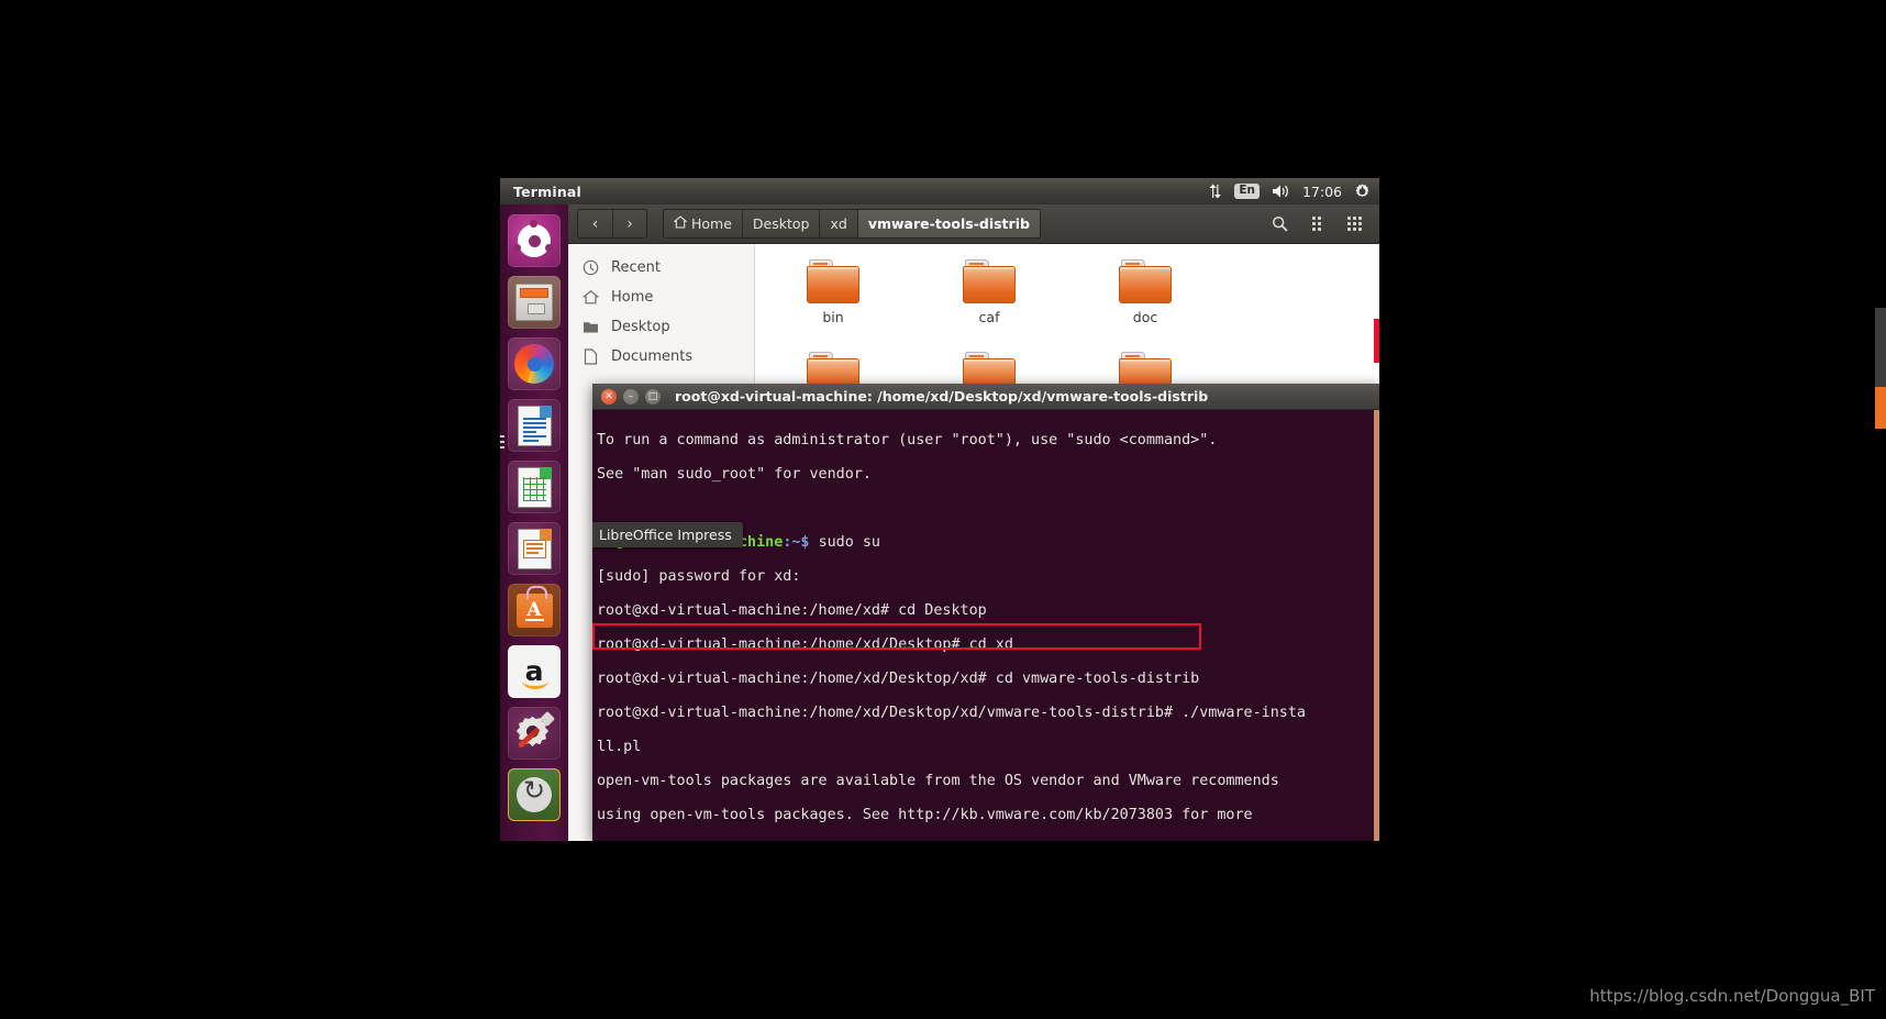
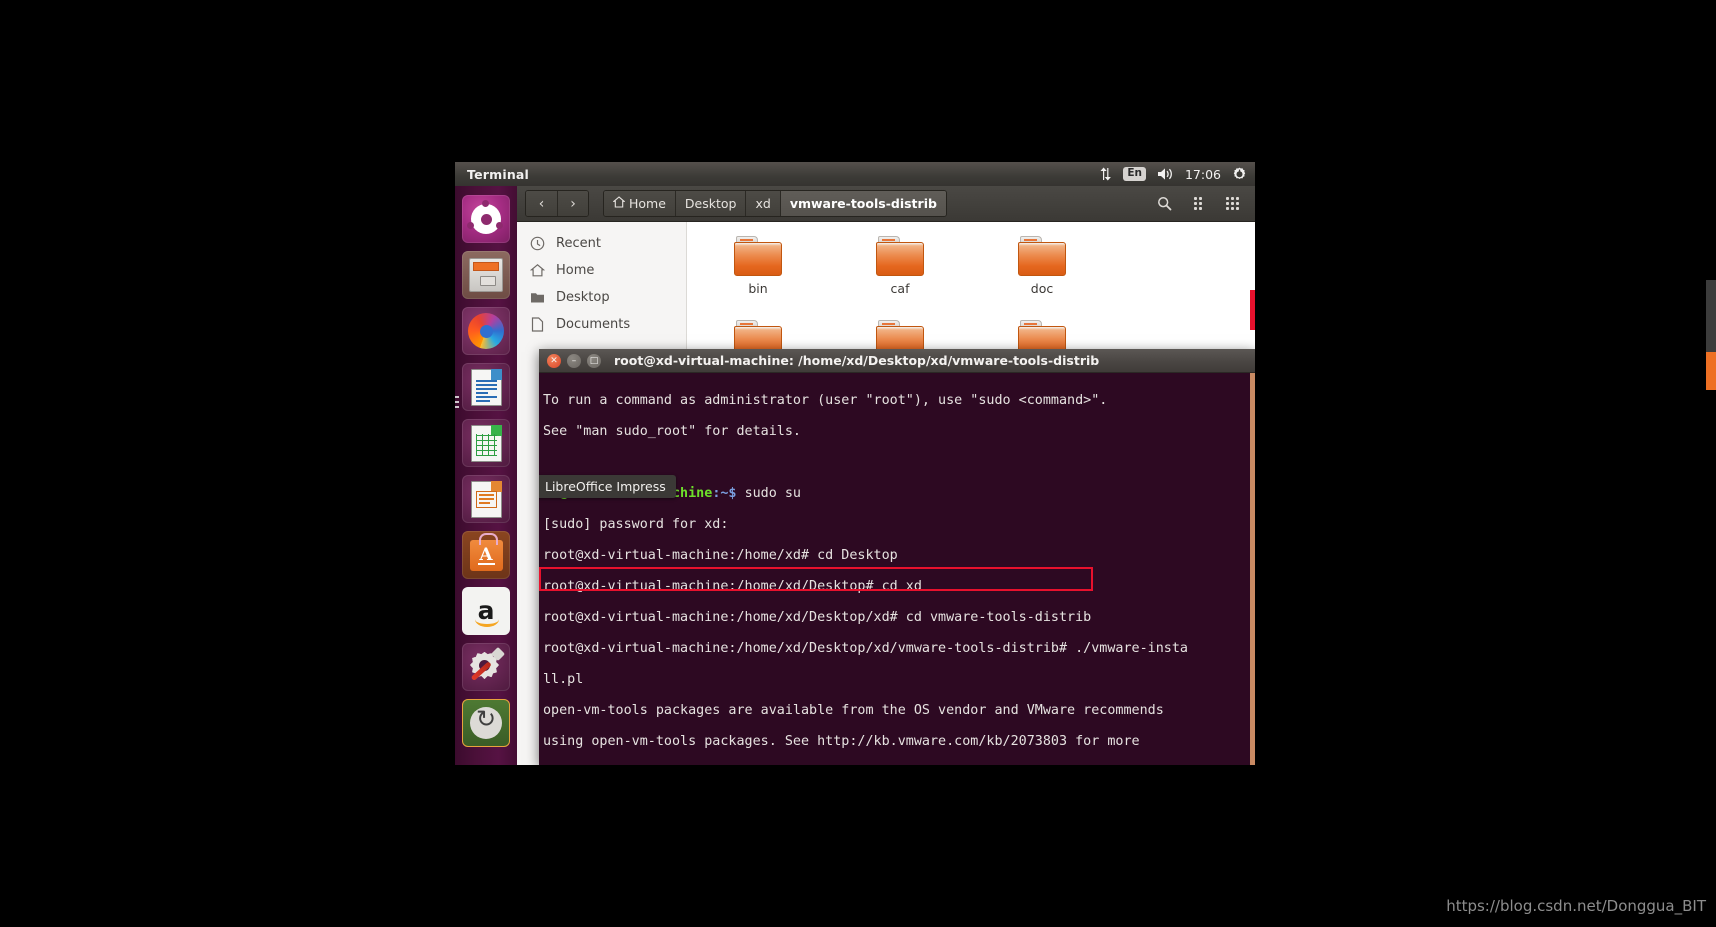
  Terminal
  En
  17:06
  A
  a
  ‹
  ›
  Home
  Desktop
  xd
  vmware-tools-distrib
  Recent
  Home
  Desktop
  Documents
  bin
  caf
  doc
  ✕
  –
  □
  root@xd-virtual-machine: /home/xd/Desktop/xd/vmware-tools-distrib
  To run a command as administrator (user "root"), use "sudo <command>".
- See "man sudo_root" for vendor.
+ See "man sudo_root" for details.
  [sudo] password for xd:
  root@xd-virtual-machine:/home/xd# cd Desktop
  root@xd-virtual-machine:/home/xd/Desktop# cd xd
  root@xd-virtual-machine:/home/xd/Desktop/xd# cd vmware-tools-distrib
  root@xd-virtual-machine:/home/xd/Desktop/xd/vmware-tools-distrib# ./vmware-insta
  ll.pl
  open-vm-tools packages are available from the OS vendor and VMware recommends
  using open-vm-tools packages. See http://kb.vmware.com/kb/2073803 for more
  LibreOffice Impress
  https://blog.csdn.net/Donggua_BIT
